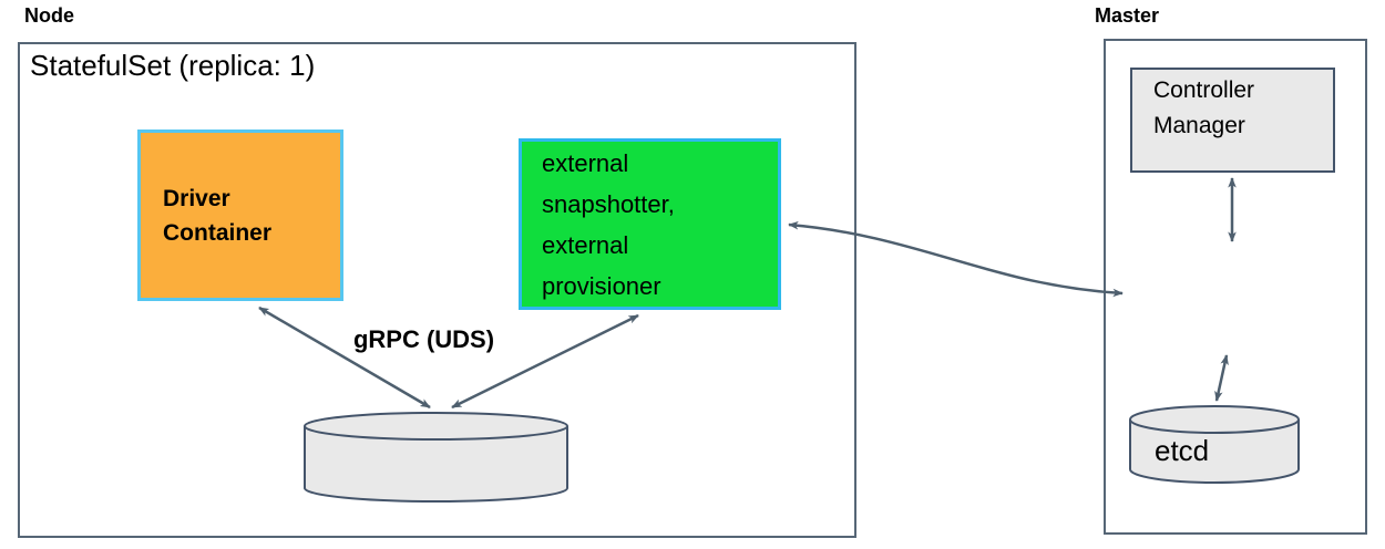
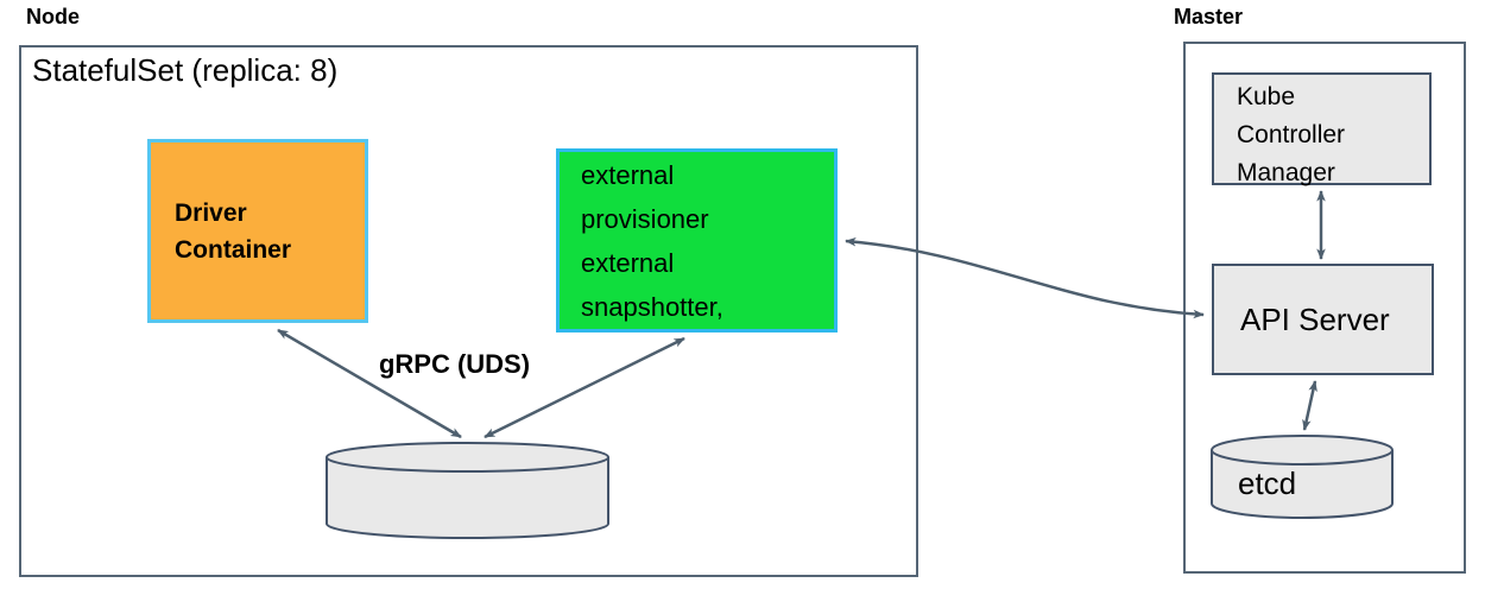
  Node
  Master
- StatefulSet (replica: 1)
+ StatefulSet (replica: 8)
  Driver
  Container
  external
- snapshotter,
+ provisioner
  external
- provisioner
+ snapshotter,
+ Kube
  Controller
  Manager
+ API Server
  etcd
  gRPC (UDS)
